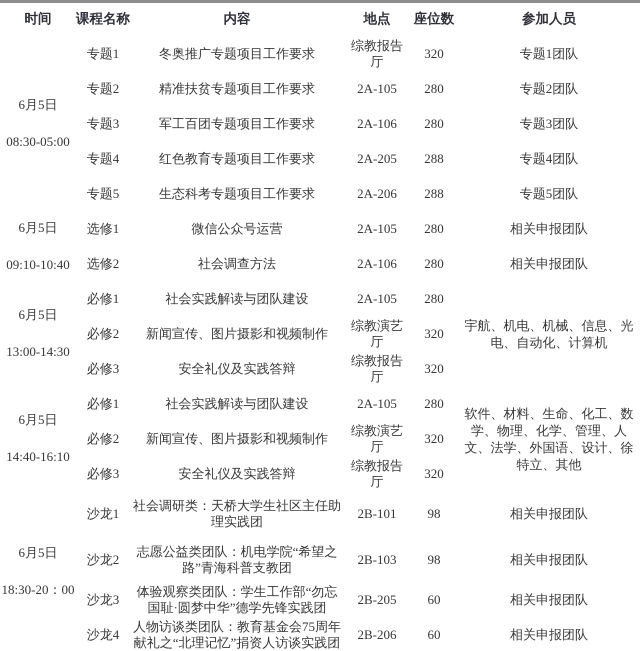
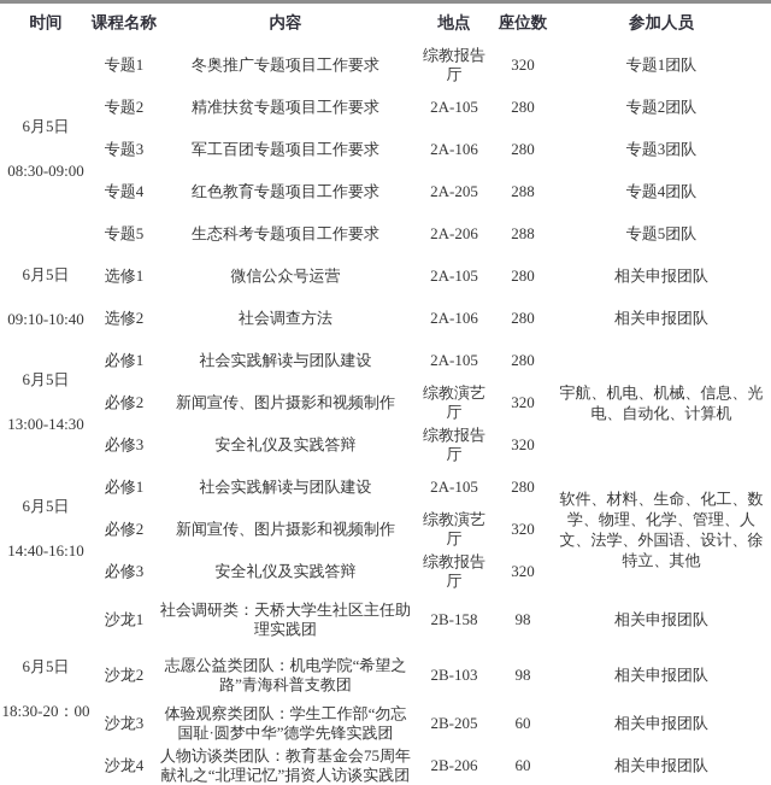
  时间	课程名称	内容	地点	座位数	参加人员
- 6月5日08:30-05:00	专题1	冬奥推广专题项目工作要求	综教报告厅	320	专题1团队
+ 6月5日08:30-09:00	专题1	冬奥推广专题项目工作要求	综教报告厅	320	专题1团队
  专题2	精准扶贫专题项目工作要求	2A-105	280	专题2团队
  专题3	军工百团专题项目工作要求	2A-106	280	专题3团队
  专题4	红色教育专题项目工作要求	2A-205	288	专题4团队
  专题5	生态科考专题项目工作要求	2A-206	288	专题5团队
  6月5日09:10-10:40	选修1	微信公众号运营	2A-105	280	相关申报团队
  选修2	社会调查方法	2A-106	280	相关申报团队
  6月5日13:00-14:30	必修1	社会实践解读与团队建设	2A-105	280	宇航、机电、机械、信息、光电、自动化、计算机
  必修2	新闻宣传、图片摄影和视频制作	综教演艺厅	320
  必修3	安全礼仪及实践答辩	综教报告厅	320
  6月5日14:40-16:10	必修1	社会实践解读与团队建设	2A-105	280	软件、材料、生命、化工、数学、物理、化学、管理、人文、法学、外国语、设计、徐特立、其他
  必修2	新闻宣传、图片摄影和视频制作	综教演艺厅	320
  必修3	安全礼仪及实践答辩	综教报告厅	320
- 6月5日18:30-20：00	沙龙1	社会调研类：天桥大学生社区主任助理实践团	2B-101	98	相关申报团队
+ 6月5日18:30-20：00	沙龙1	社会调研类：天桥大学生社区主任助理实践团	2B-158	98	相关申报团队
  沙龙2	志愿公益类团队：机电学院“希望之路”青海科普支教团	2B-103	98	相关申报团队
  沙龙3	体验观察类团队：学生工作部“勿忘国耻·圆梦中华”德学先锋实践团	2B-205	60	相关申报团队
  沙龙4	人物访谈类团队：教育基金会75周年献礼之“北理记忆”捐资人访谈实践团	2B-206	60	相关申报团队
